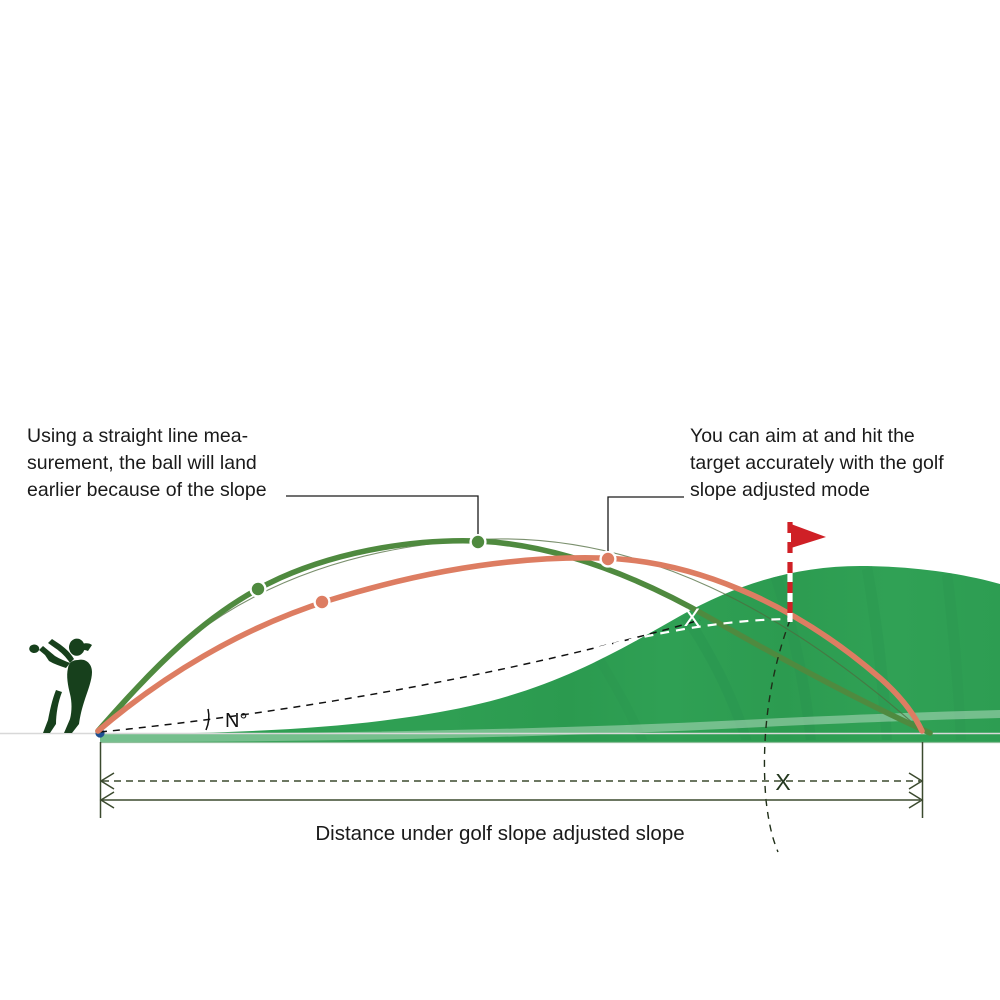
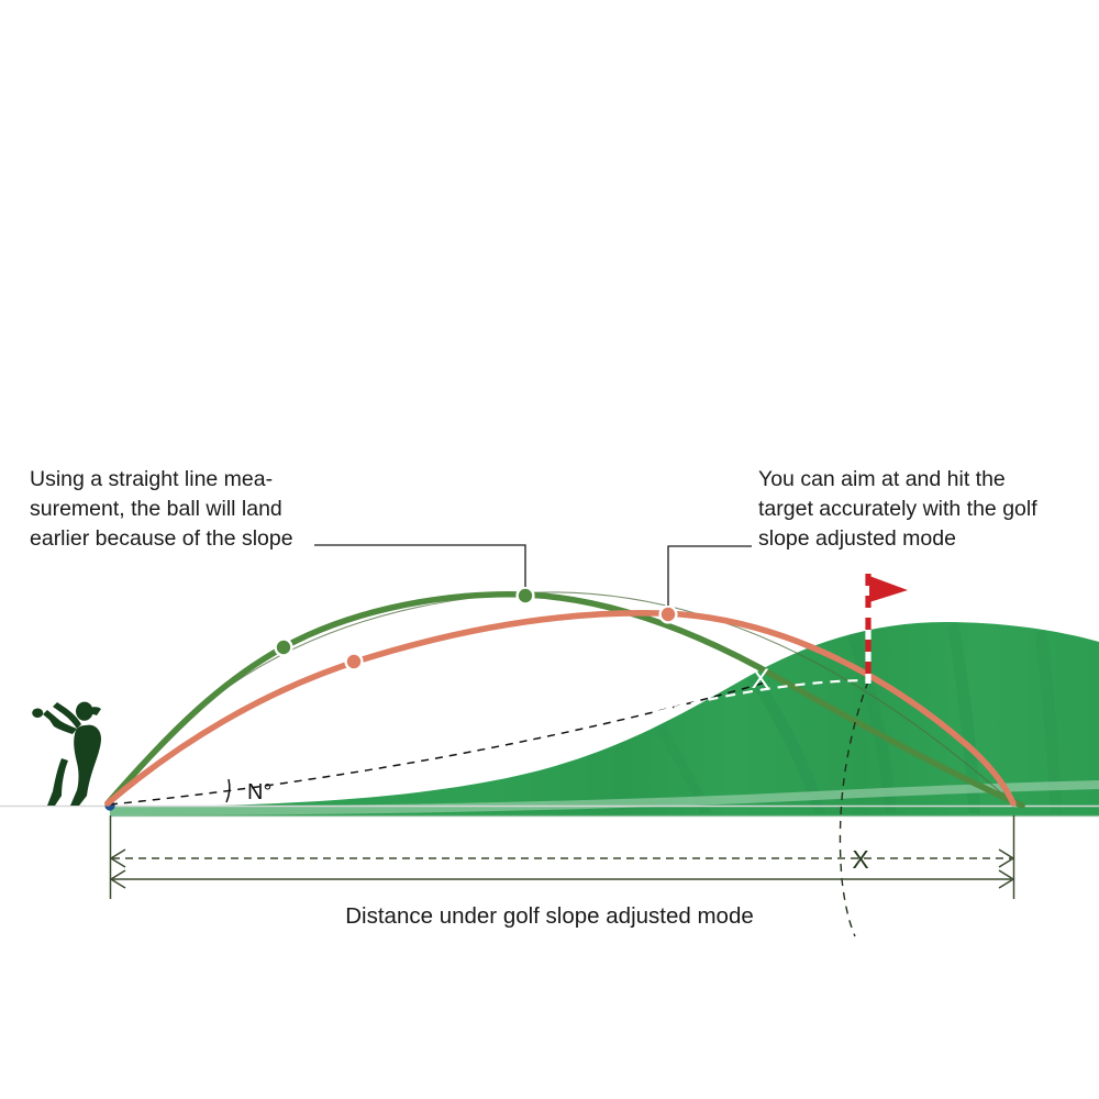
  N°
  X
  X
  Using a straight line mea-
  surement, the ball will land
  earlier because of the slope
  You can aim at and hit the
  target accurately with the golf
  slope adjusted mode
- Distance under golf slope adjusted slope
+ Distance under golf slope adjusted mode
